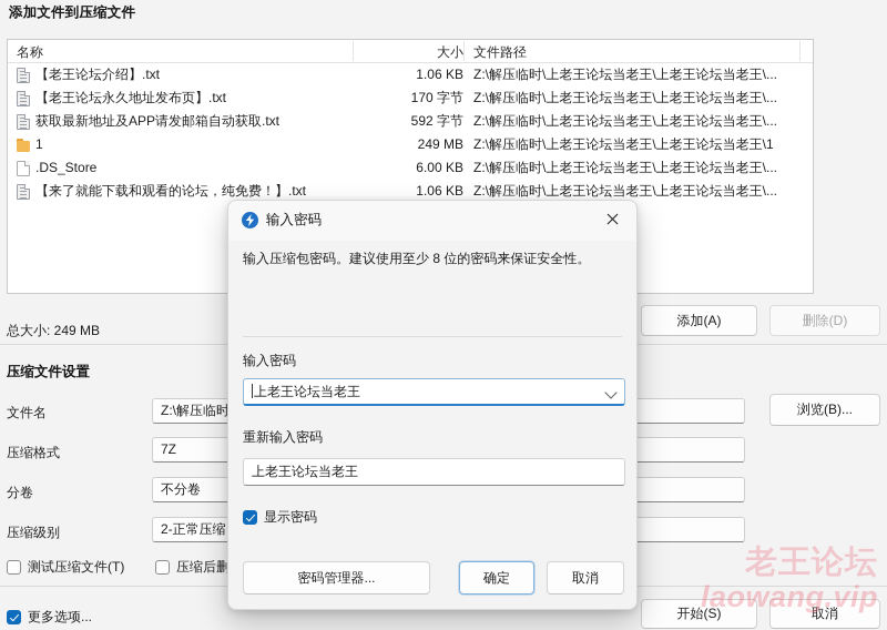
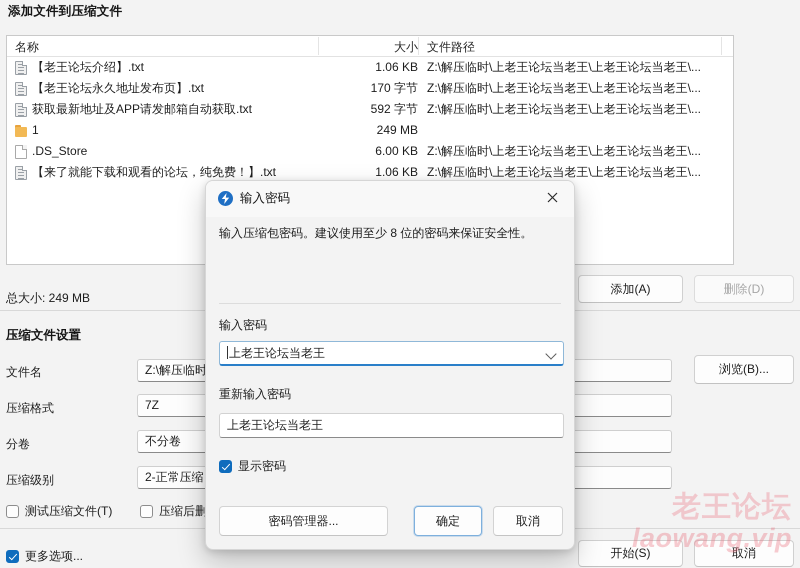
  添加文件到压缩文件
  名称
  大小
  文件路径
  【老王论坛介绍】.txt
  1.06 KB
  Z:\解压临时\上老王论坛当老王\上老王论坛当老王\...
  【老王论坛永久地址发布页】.txt
  170 字节
  Z:\解压临时\上老王论坛当老王\上老王论坛当老王\...
  获取最新地址及APP请发邮箱自动获取.txt
  592 字节
  Z:\解压临时\上老王论坛当老王\上老王论坛当老王\...
  1
  249 MB
- Z:\解压临时\上老王论坛当老王\上老王论坛当老王\1
  .DS_Store
  6.00 KB
  Z:\解压临时\上老王论坛当老王\上老王论坛当老王\...
  【来了就能下载和观看的论坛，纯免费！】.txt
  1.06 KB
  Z:\解压临时\上老王论坛当老王\上老王论坛当老王\...
  总大小: 249 MB
  添加(A)
  删除(D)
  压缩文件设置
  文件名
  Z:\解压临时
  浏览(B)...
  压缩格式
  7Z
  分卷
  不分卷
  压缩级别
  2-正常压缩
  测试压缩文件(T)
  压缩后删
  更多选项...
  开始(S)
  取消
  老王论坛
  laowang.vip
  输入密码
  输入压缩包密码。建议使用至少 8 位的密码来保证安全性。
  输入密码
  上老王论坛当老王
  重新输入密码
  上老王论坛当老王
  显示密码
  密码管理器...
  确定
  取消
